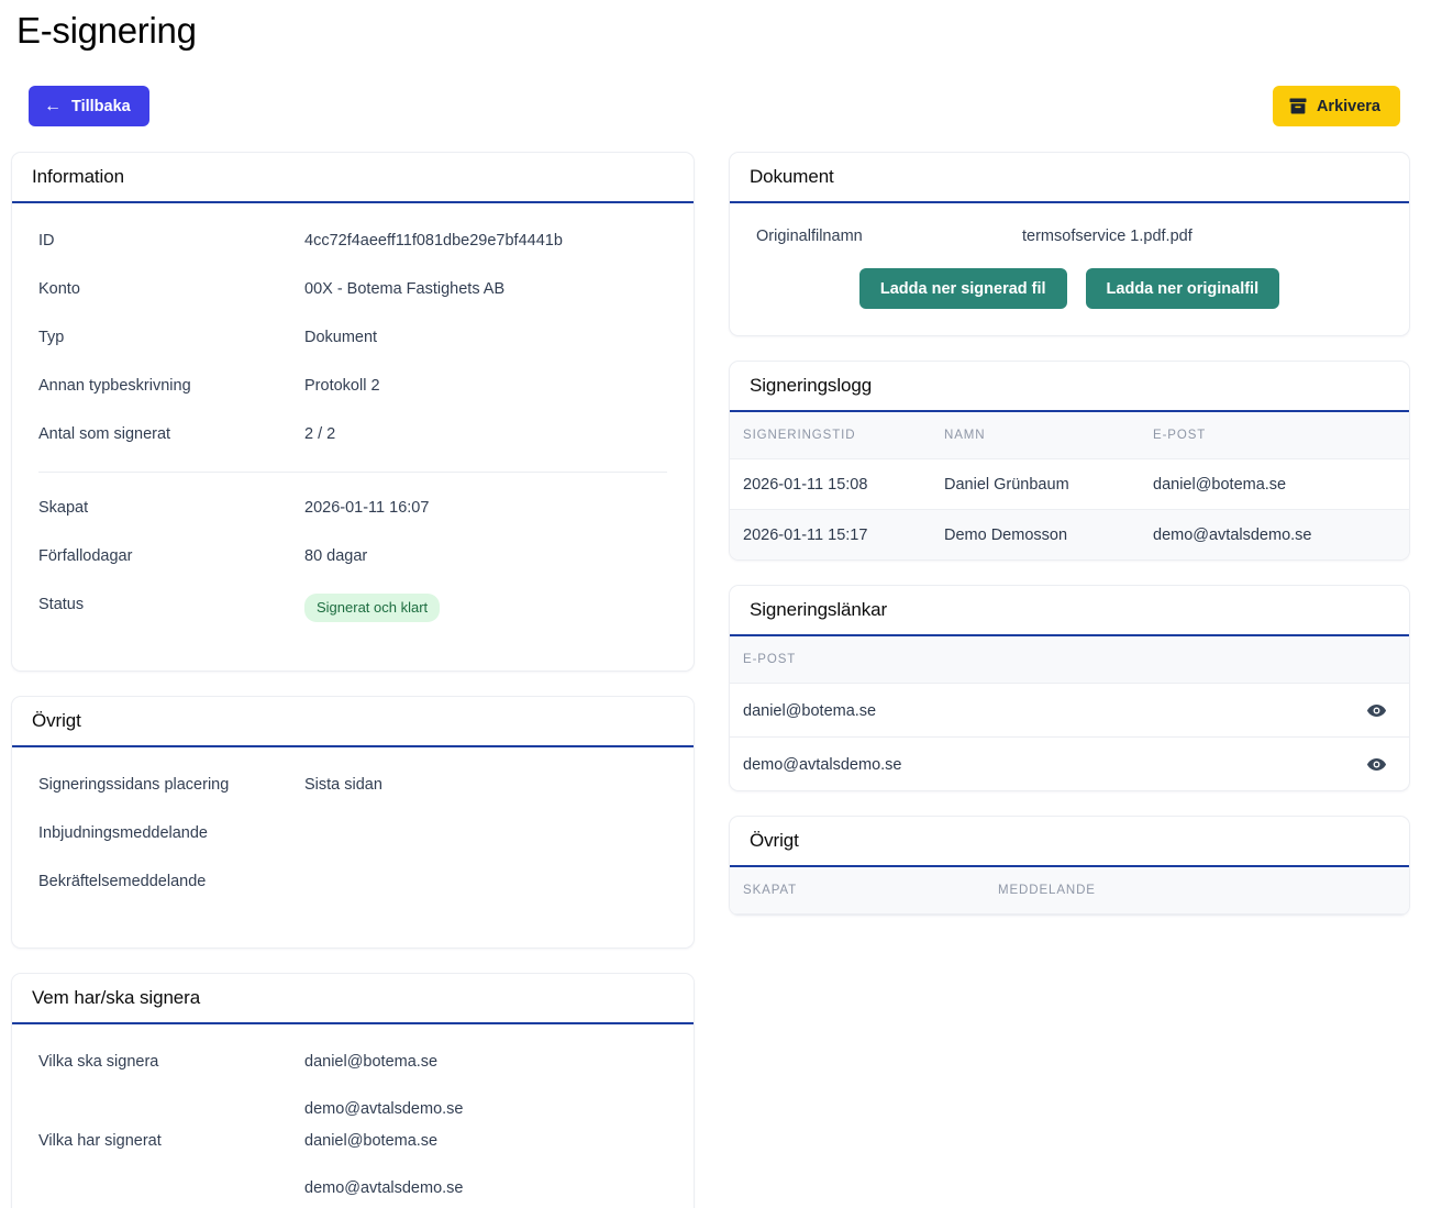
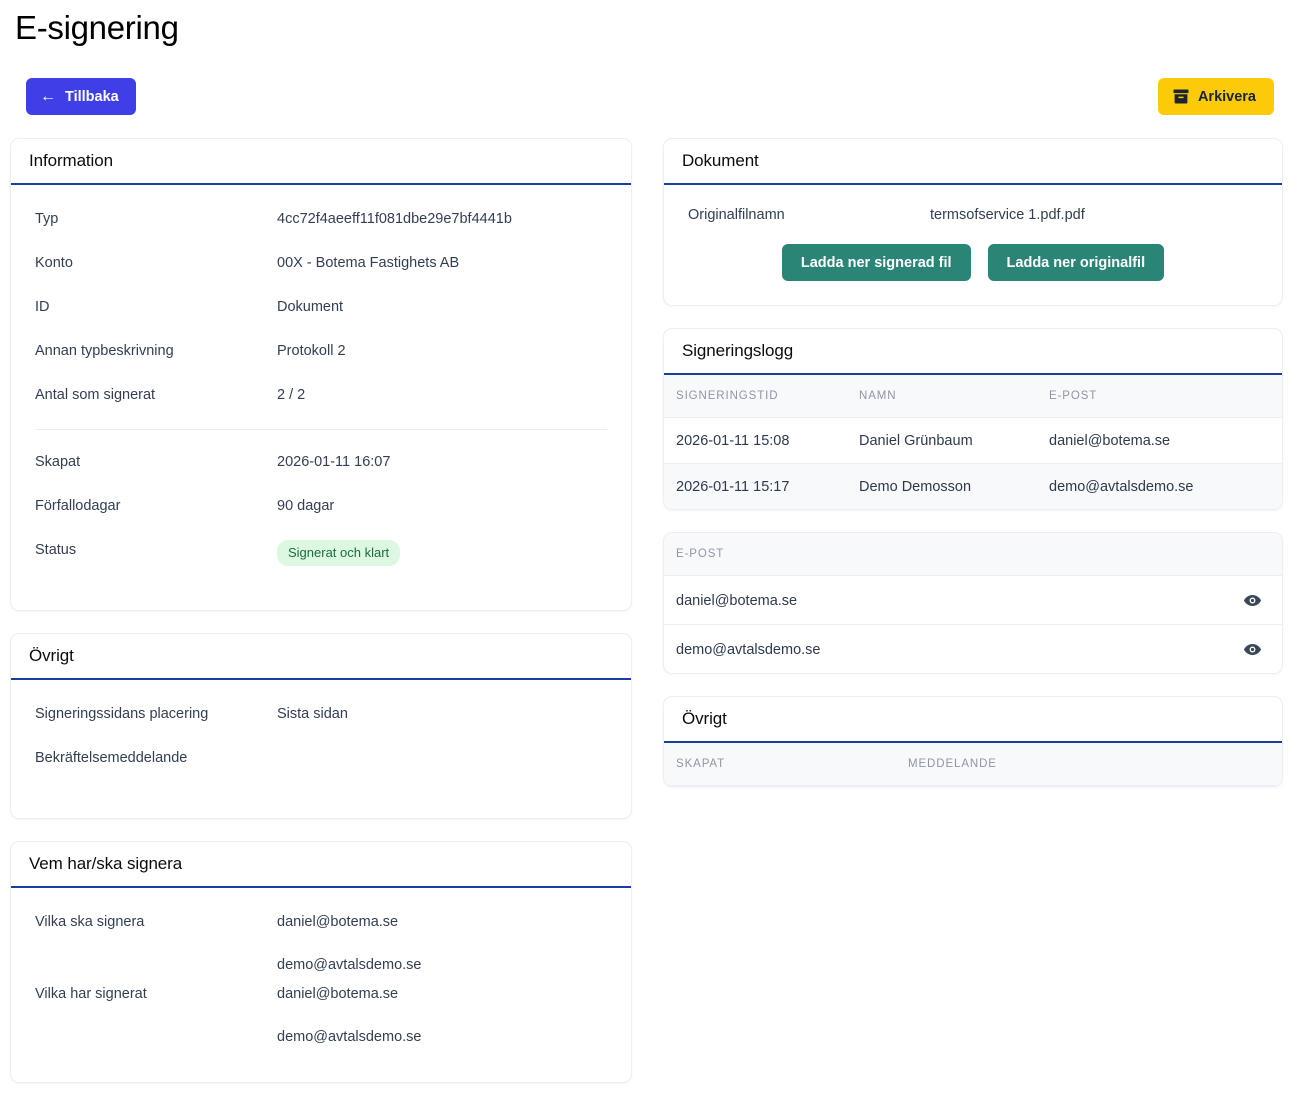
  E-signering
  ←
  Tillbaka
  Arkivera
  Information
- ID
+ Typ
  4cc72f4aeeff11f081dbe29e7bf4441b
  Konto
  00X - Botema Fastighets AB
- Typ
+ ID
  Dokument
  Annan typbeskrivning
  Protokoll 2
  Antal som signerat
  2 / 2
  Skapat
  2026-01-11 16:07
  Förfallodagar
- 80 dagar
+ 90 dagar
  Status
  Signerat och klart
  Övrigt
  Signeringssidans placering
  Sista sidan
- Inbjudningsmeddelande
  Bekräftelsemeddelande
  Vem har/ska signera
  Vilka ska signera
  daniel@botema.se
  demo@avtalsdemo.se
  Vilka har signerat
  daniel@botema.se
  demo@avtalsdemo.se
  Dokument
  Originalfilnamn
  termsofservice 1.pdf.pdf
  Ladda ner signerad fil
  Ladda ner originalfil
  Signeringslogg
  SIGNERINGSTID	NAMN	E-POST
  2026-01-11 15:08	Daniel Grünbaum	daniel@botema.se
  2026-01-11 15:17	Demo Demosson	demo@avtalsdemo.se
- Signeringslänkar
  E-POST
  daniel@botema.se
  demo@avtalsdemo.se
  Övrigt
  SKAPAT	MEDDELANDE
